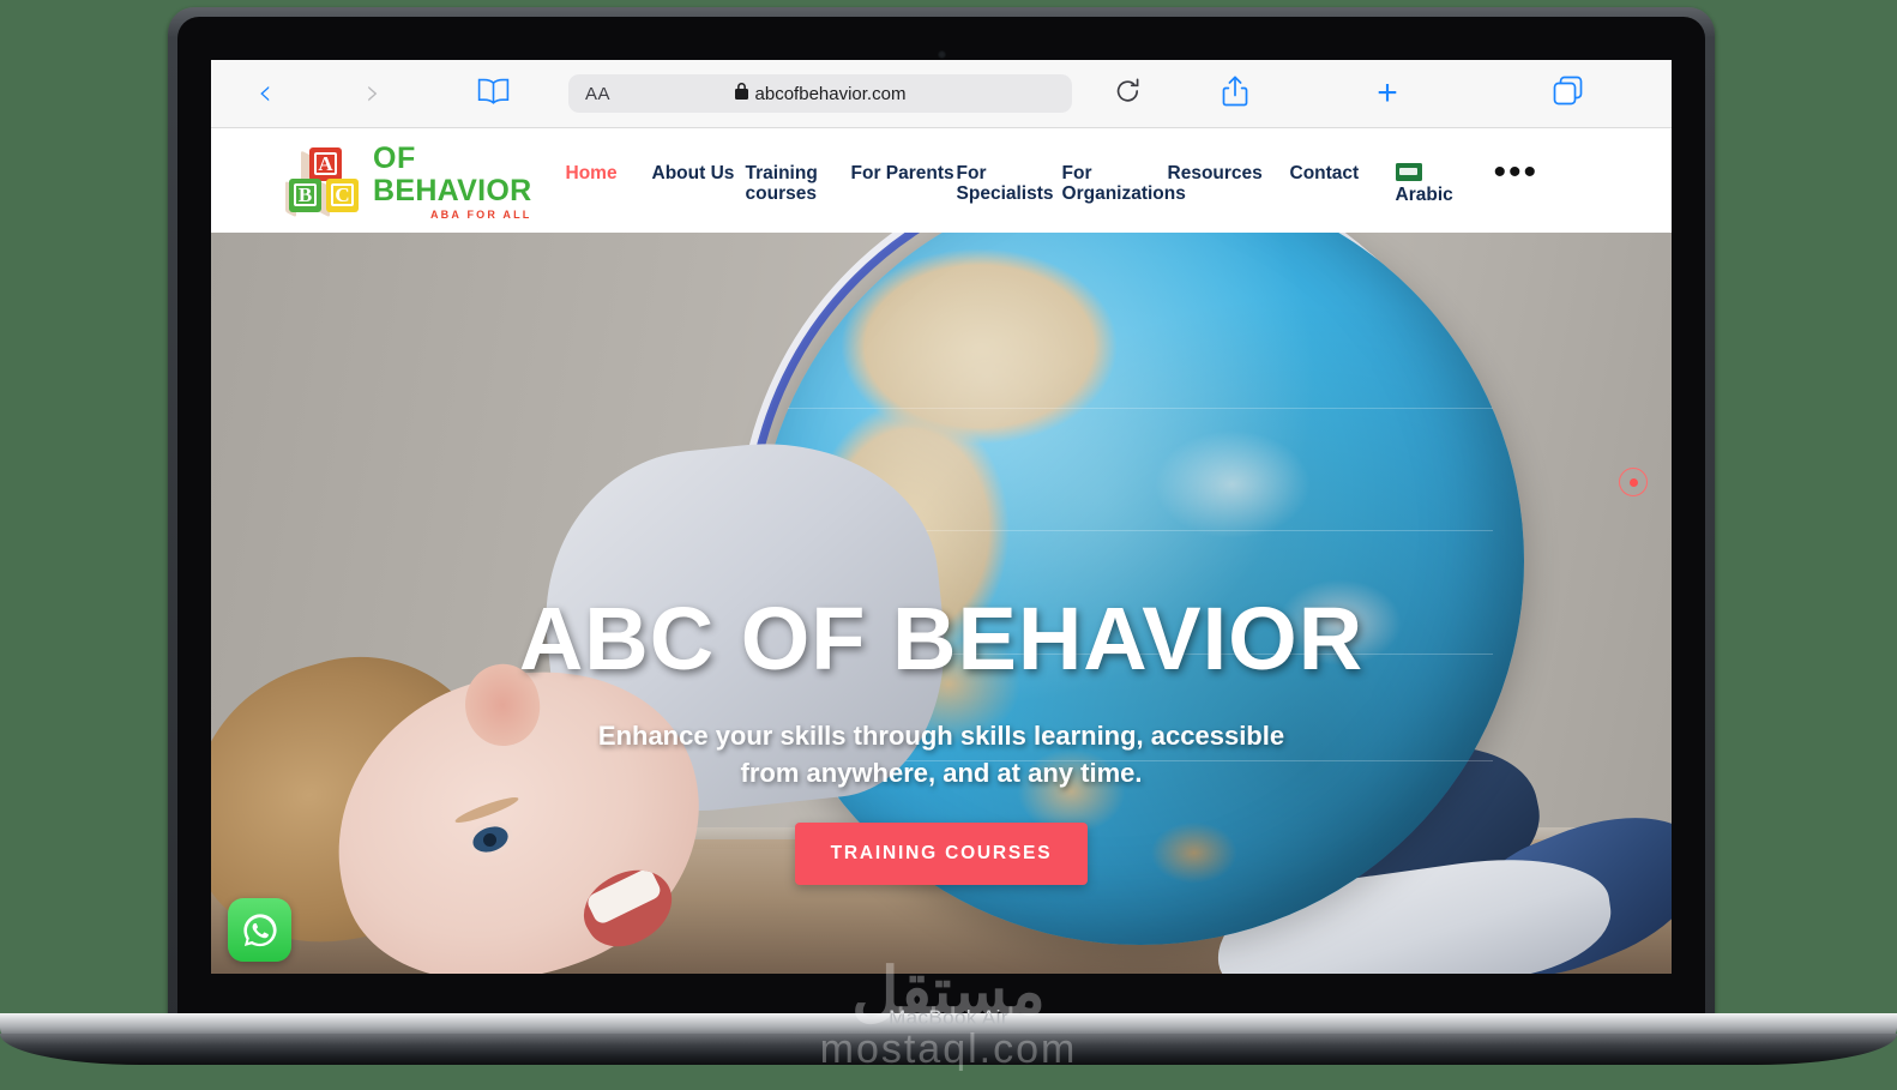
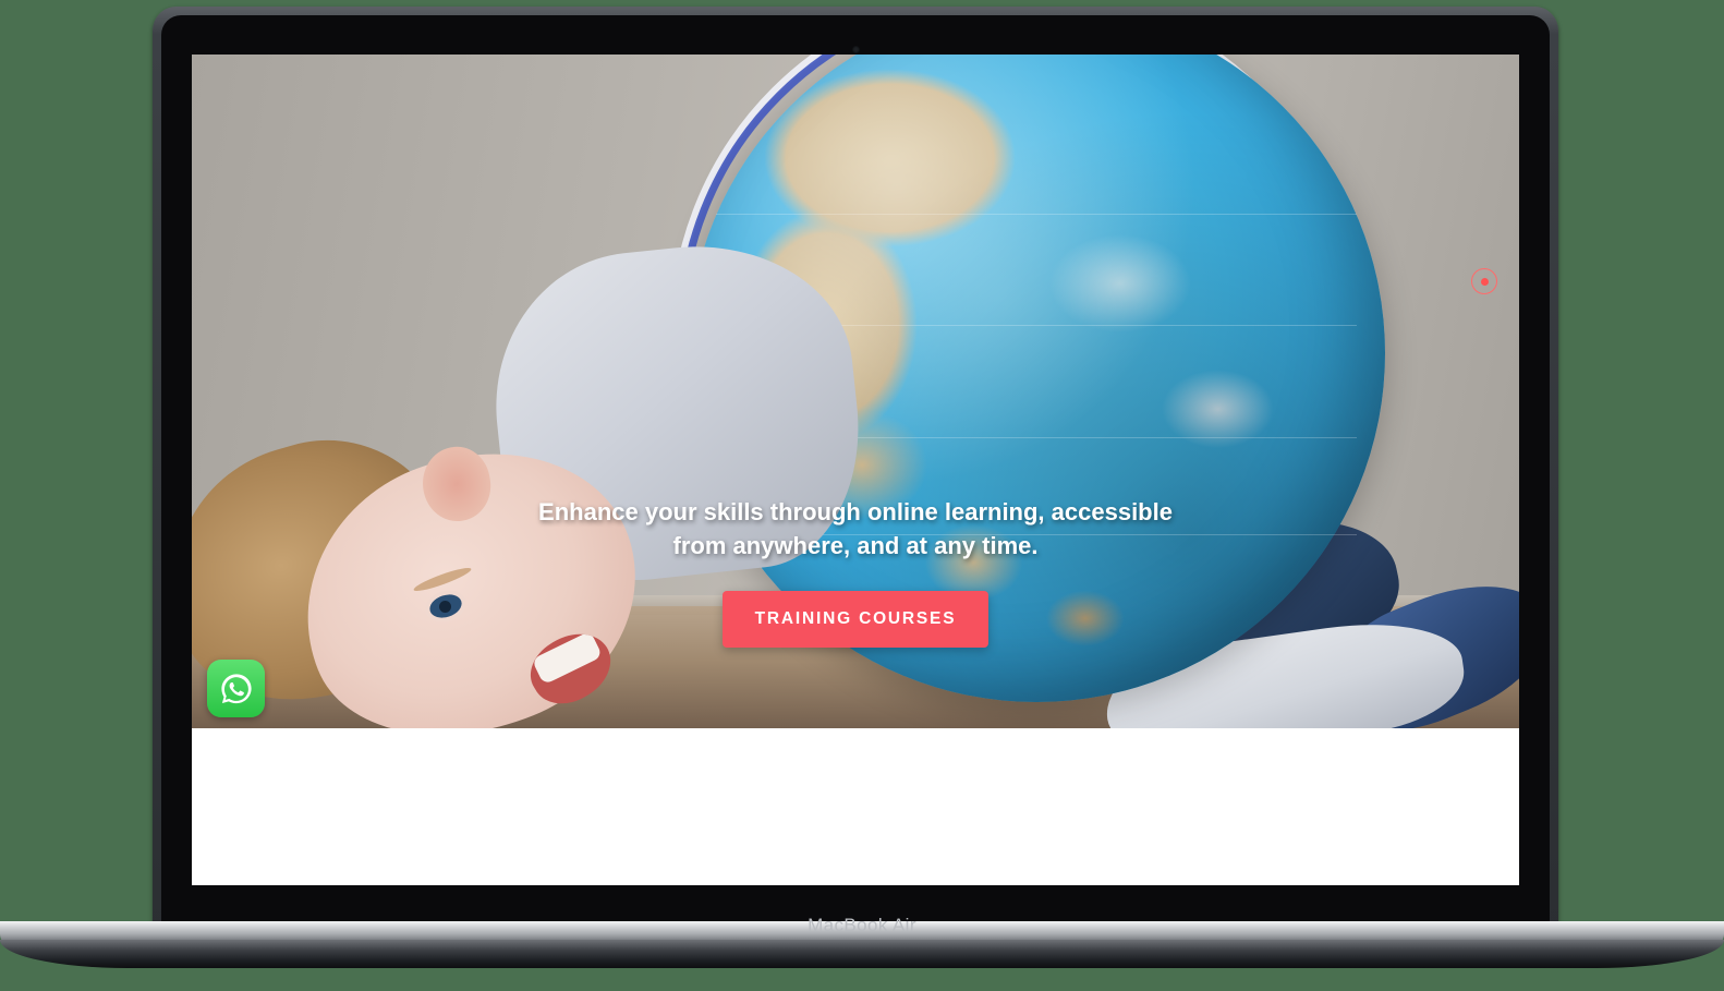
- ‹
- ›
- AA
- abcofbehavior.com
- +
- A
- B
- C
- OF
- BEHAVIOR
- ABA FOR ALL
- Home
- About Us
- Training courses
- For Parents
- For Specialists
- For Organizations
- Resources
- Contact
- Arabic
- •••
- ABC OF BEHAVIOR
- Enhance your skills through skills learning, accessible from anywhere, and at any time.
+ Enhance your skills through online learning, accessible from anywhere, and at any time.
  TRAINING COURSES
- مستقل
- mostaql.com
  MacBook Air
